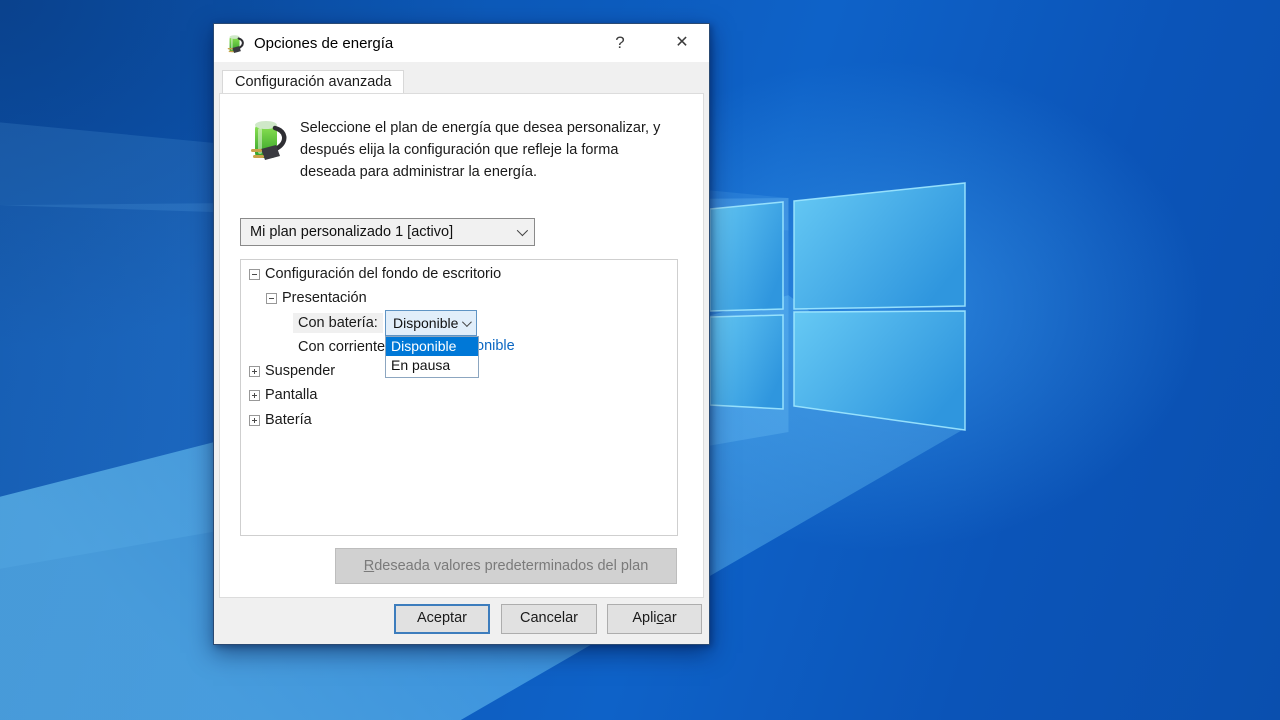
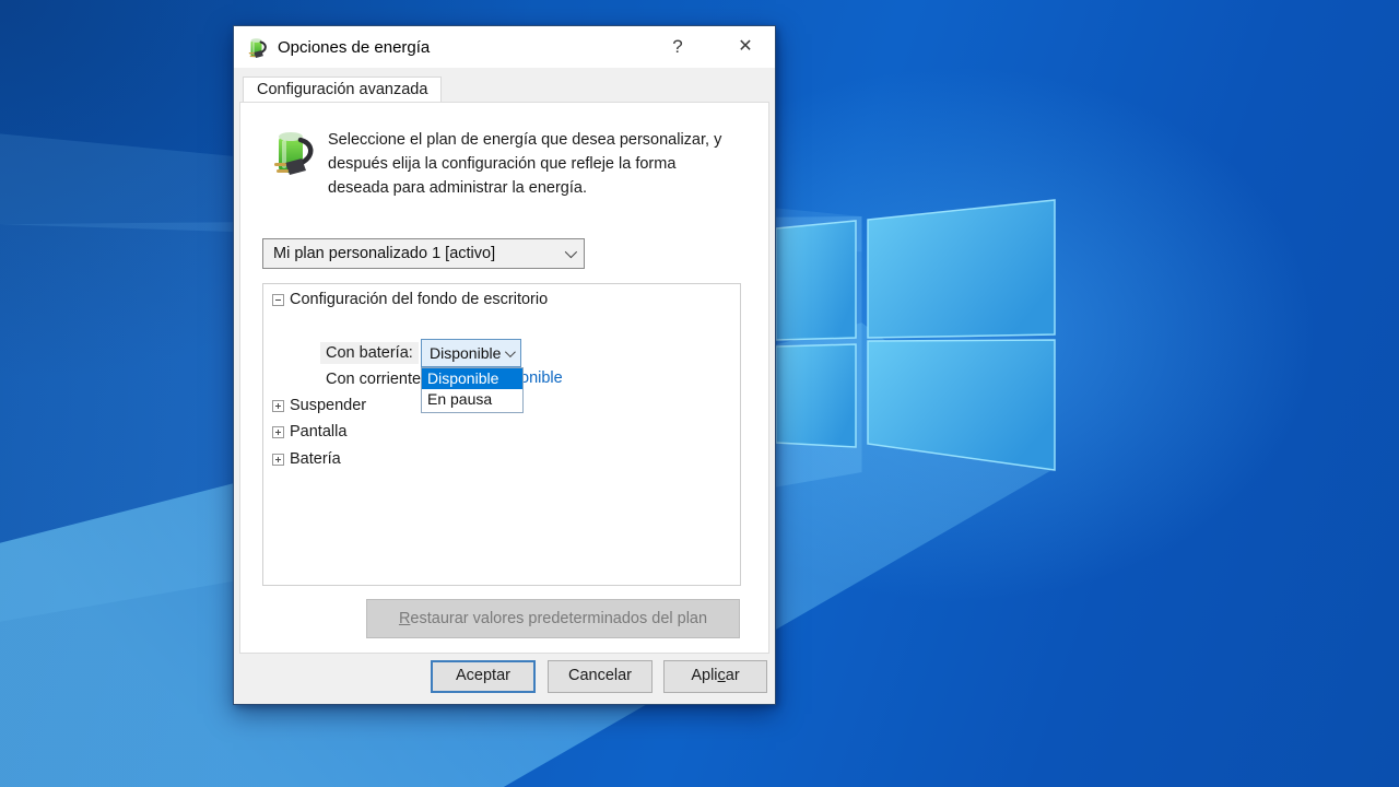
  Opciones de energía
  ?
  ✕
  Configuración avanzada
  Seleccione el plan de energía que desea personalizar, y
  después elija la configuración que refleje la forma
  deseada para administrar la energía.
  Mi plan personalizado 1 [activo]
  Configuración del fondo de escritorio
- Presentación
  Con batería:
  Disponible
  Disponible
  En pausa
  Suspender
  Pantalla
  Batería
- Rdeseada valores predeterminados del plan
+ Restaurar valores predeterminados del plan
  Aceptar
  Cancelar
  Aplicar
